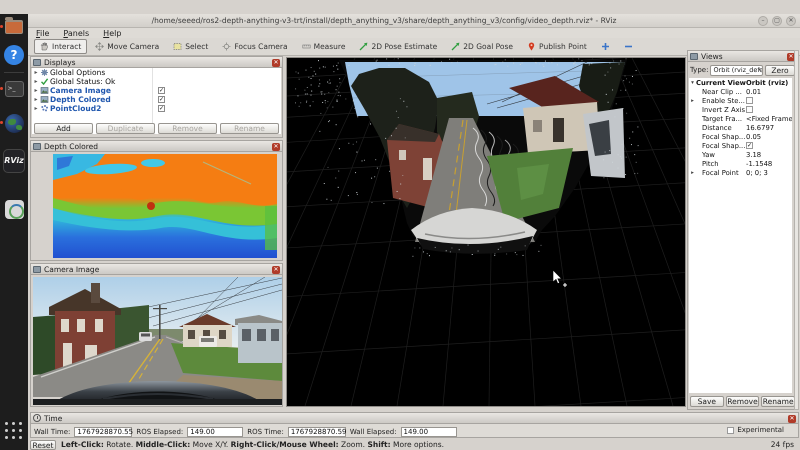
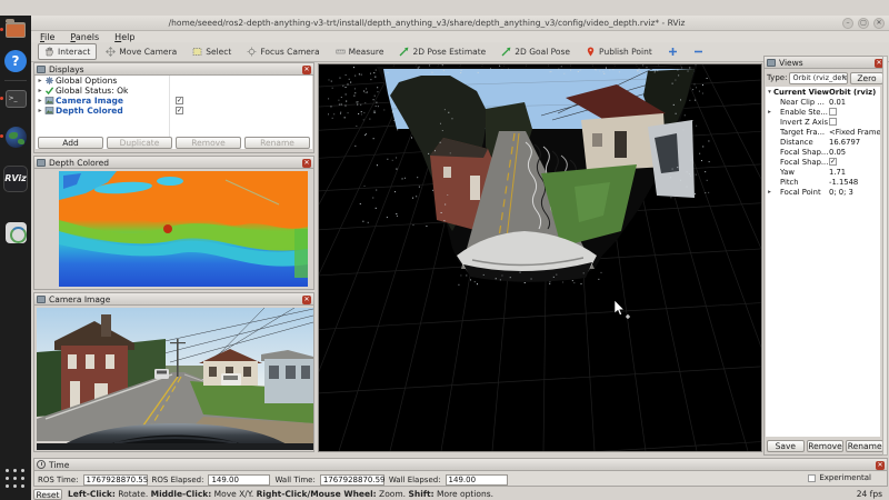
  ?
  RViz
  /home/seeed/ros2-depth-anything-v3-trt/install/depth_anything_v3/share/depth_anything_v3/config/video_depth.rviz* - RViz
  File
  Panels
  Help
  Interact
  Move Camera
  Select
  Focus Camera
  Measure
  2D Pose Estimate
  2D Goal Pose
  Publish Point
  Displays
  Global Options
  Global Status: Ok
  Camera Image
  Depth Colored
- PointCloud2
  Add
  Duplicate
  Remove
  Rename
  Depth Colored
  Camera Image
  Views
  Type:
  Orbit (rviz_defa
  Zero
  Current View
  Orbit (rviz)
  Near Clip ...
  0.01
  Enable Ste...
  Invert Z Axis
  Target Fra...
  <Fixed Frame
  Distance
  16.6797
  Focal Shap...
  0.05
  Focal Shap...
  Yaw
- 3.18
+ 1.71
  Pitch
  -1.1548
  Focal Point
  0; 0; 3
  Save
  Remove
  Rename
  Time
- Wall Time:
+ ROS Time:
  1767928870.55
  ROS Elapsed:
  149.00
- ROS Time:
+ Wall Time:
  1767928870.59
  Wall Elapsed:
  149.00
  Experimental
  Reset
  Left-Click: Rotate. Middle-Click: Move X/Y. Right-Click/Mouse Wheel: Zoom. Shift: More options.
  24 fps
